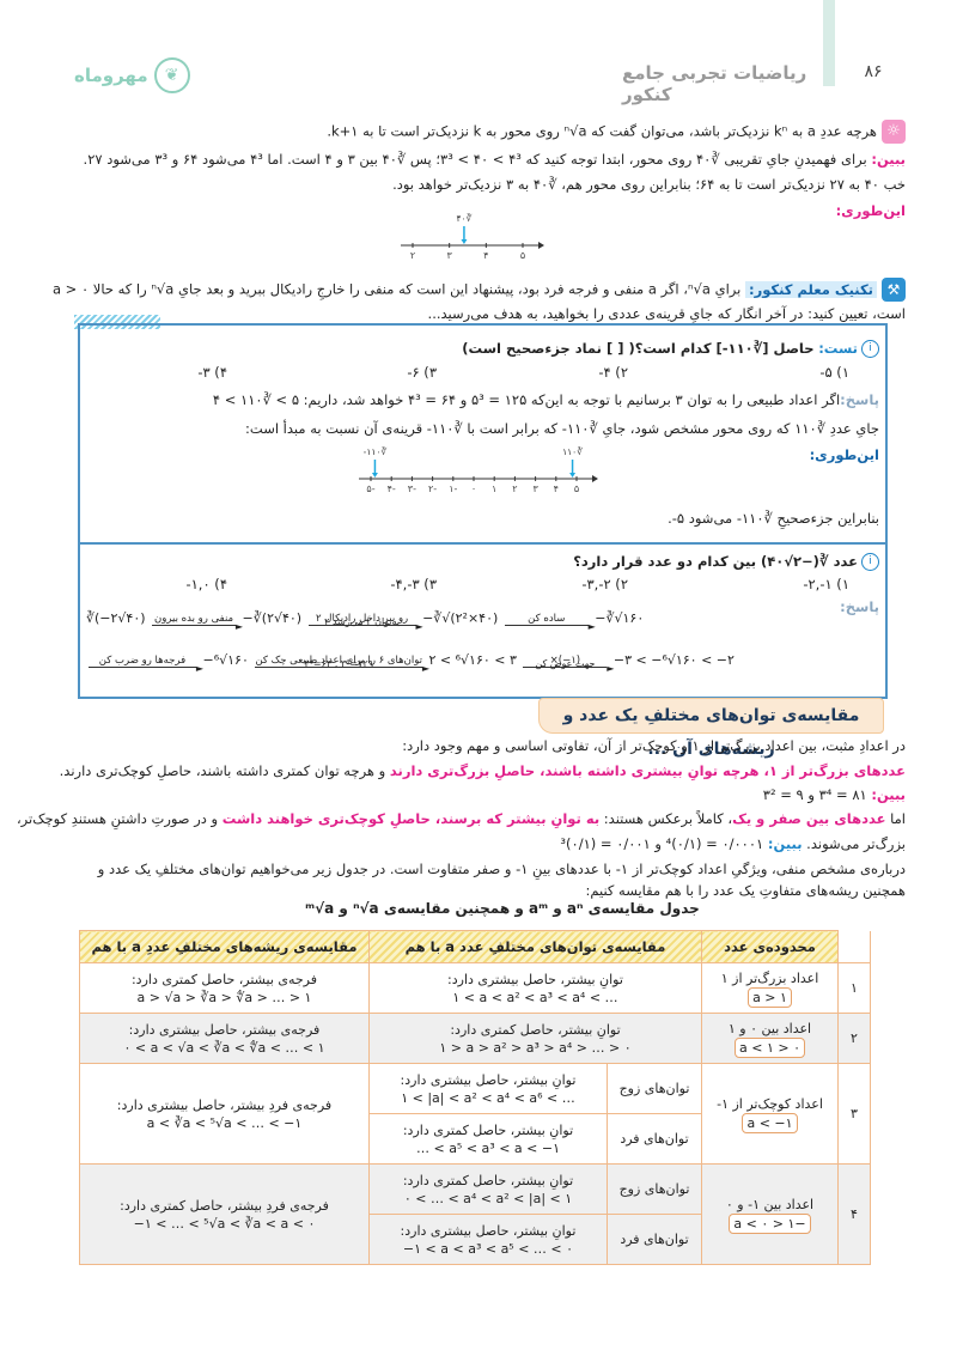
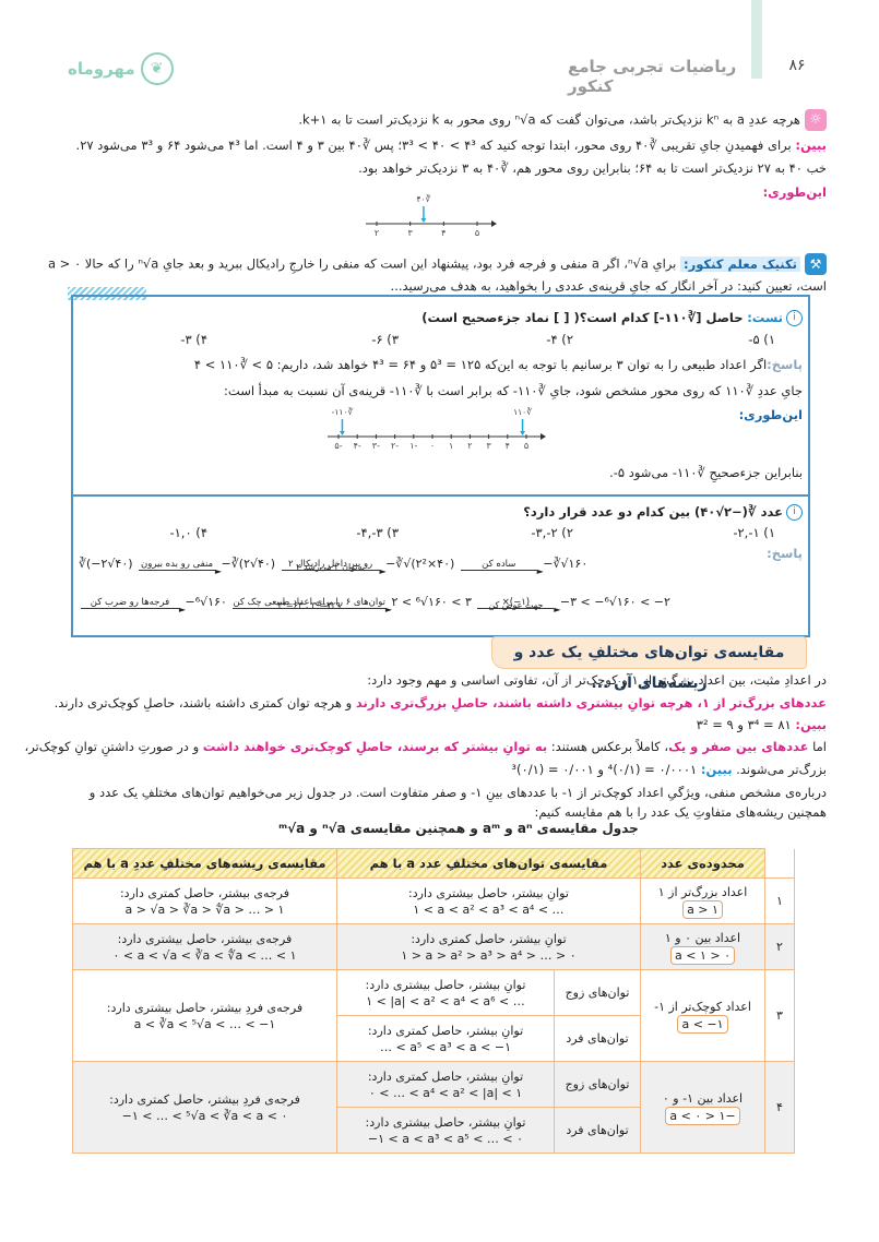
  ریاضیات تجربی جامع کنکور
  ۸۶
  ❦
  مهروماه
  ☼هرچه عددِ a به kⁿ نزدیک‌تر باشد، می‌توان گفت که ⁿ√a روی محور به k نزدیک‌تر است تا به k+۱.
  ببین: برای فهمیدنِ جایِ تقریبی ∛۴۰ روی محور، ابتدا توجه کنید که ۴³ > ۴۰ > ۳³؛ پس ∛۴۰ بین ۳ و ۴ است. اما ۴³ می‌شود ۶۴ و ۳³ می‌شود ۲۷.
  خب ۴۰ به ۲۷ نزدیک‌تر است تا به ۶۴؛ بنابراین روی محور هم، ∛۴۰ به ۳ نزدیک‌تر خواهد بود.
  این‌طوری:
  ۲
  ۳
  ۴
  ۵
  ∛۴۰
  ⚒تکنیک معلم کنکور: برایِ ⁿ√a، اگر a منفی و فرجه فرد بود، پیشنهاد این است که منفی را خارجِ رادیکال ببرید و بعد جایِ ⁿ√a را که حالا a > ۰
  است، تعیین کنید: در آخر انگار که جایِ قرینه‌ی عددی را بخواهید، به هدف می‌رسید...
  iتست: حاصل [∛-۱۱۰] کدام است؟( [ ] نماد جزءصحیح است)
  ۱) -۵
  ۲) -۴
  ۳) -۶
  ۴) -۳
  پاسخ:اگر اعداد طبیعی را به توان ۳ برسانیم با توجه به این‌که ۱۲۵ = ۵³ و ۶۴ = ۴³ خواهد شد، داریم: ۵ > ∛۱۱۰ > ۴
  جایِ عددِ ∛۱۱۰ که روی محور مشخص شود، جایِ ∛-۱۱۰ که برابر است با ∛۱۱۰- قرینه‌ی آن نسبت به مبدأ است:
  این‌طوری:
  -۵
  -۴
  -۳
  -۲
  -۱
  ۰
  ۱
  ۲
  ۳
  ۴
  ۵
  ∛-۱۱۰
  ∛۱۱۰
  بنابراین جزءصحیحِ ∛-۱۱۰ می‌شود ۵-.
  iعدد ∛(−۲√۴۰) بین کدام دو عدد قرار دارد؟
  ۱) -۲,-۱
  ۲) -۳,-۲
  ۳) -۴,-۳
  ۴) -۱,۰
  پاسخ:
  ∛(−۲√۴۰) منفی رو بده بیرون −∛(۲√۴۰) ۲ رو ببر داخل رادیکال
  ۲ بهتوان ۲ میرسد
  −∛√(۲²×۴۰) ساده کن −∛√۱۶۰
  فرجه‌ها رو ضرب کن −⁶√۱۶۰ توان‌های ۶ را برای اعداد طبیعی چک کن
  ۲⁶=۶۴ , ۳⁶=۷۲۹
  ۲ < ⁶√۱۶۰ < ۳ ×(−۱)
  جهت عوض کن
  −۳ < −⁶√۱۶۰ < −۲
  مقایسه‌ی توان‌های مختلفِ یک عدد و ریشه‌های آن ...
  در اعدادِ مثبت، بین اعداد بزرگ‌تر از ۱ و کوچک‌تر از آن، تفاوتی اساسی و مهم وجود دارد:
  عددهای بزرگ‌تر از ۱، هرچه توانِ بیشتری داشته باشند، حاصلِ بزرگ‌تری دارند و هرچه توان کمتری داشته باشند، حاصلِ کوچک‌تری دارند.
  ببین: ۸۱ = ۳⁴ و ۹ = ۳²
- اما عددهای بین صفر و یک، کاملاً برعکس هستند: به توانِ بیشتر که برسند، حاصلِ کوچک‌تری خواهند داشت و در صورتِ داشتنِ هستندِ کوچک‌تر،
+ اما عددهای بین صفر و یک، کاملاً برعکس هستند: به توانِ بیشتر که برسند، حاصلِ کوچک‌تری خواهند داشت و در صورتِ داشتنِ توانِ کوچک‌تر،
  بزرگ‌تر می‌شوند. ببین: ۰/۰۰۰۱ = (۰/۱)⁴ و ۰/۰۰۱ = (۰/۱)³
  درباره‌ی مشخص منفی، ویژگیِ اعداد کوچک‌تر از ۱- با عددهای بینِ ۱- و صفر متفاوت است. در جدول زیر می‌خواهیم توان‌های مختلفِ یک عدد و
  همچنین ریشه‌های متفاوتِ یک عدد را با هم مقایسه کنیم:
  جدول مقایسه‌ی aⁿ و aᵐ و همچنین مقایسه‌ی ⁿ√a و ᵐ√a
  	محدوده‌ی عدد	مقایسه‌ی توان‌های مختلفِ عدد a با هم	مقایسه‌ی ریشه‌های مختلفِ عددِ a با هم
  ۱	اعداد بزرگ‌تر از ۱a > ۱	توانِ بیشتر، حاصل بیشتری دارد:۱ < a < a² < a³ < a⁴ < …	فرجه‌ی بیشتر، حاصل کمتری دارد:a > √a > ∛a > ∜a > … > ۱
  ۲	اعداد بین ۰ و ۱۰ < a < ۱	توانِ بیشتر، حاصل کمتری دارد:۱ > a > a² > a³ > a⁴ > … > ۰	فرجه‌ی بیشتر، حاصل بیشتری دارد:۰ < a < √a < ∛a < ∜a < … < ۱
  ۳	اعداد کوچک‌تر از ۱-a < −۱	توان‌های زوج	توانِ بیشتر، حاصل بیشتری دارد:۱ < |a| < a² < a⁴ < a⁶ < …	فرجه‌ی فردِ بیشتر، حاصل بیشتری دارد:a < ∛a < ⁵√a < … < −۱
  توان‌های فرد	توانِ بیشتر، حاصل کمتری دارد:… < a⁵ < a³ < a < −۱
  ۴	اعداد بین ۱- و ۰−۱ < a < ۰	توان‌های زوج	توانِ بیشتر، حاصل کمتری دارد:۰ < … < a⁴ < a² < |a| < ۱	فرجه‌ی فردِ بیشتر، حاصل کمتری دارد:−۱ < … < ⁵√a < ∛a < a < ۰
  توان‌های فرد	توانِ بیشتر، حاصل بیشتری دارد:−۱ < a < a³ < a⁵ < … < ۰
